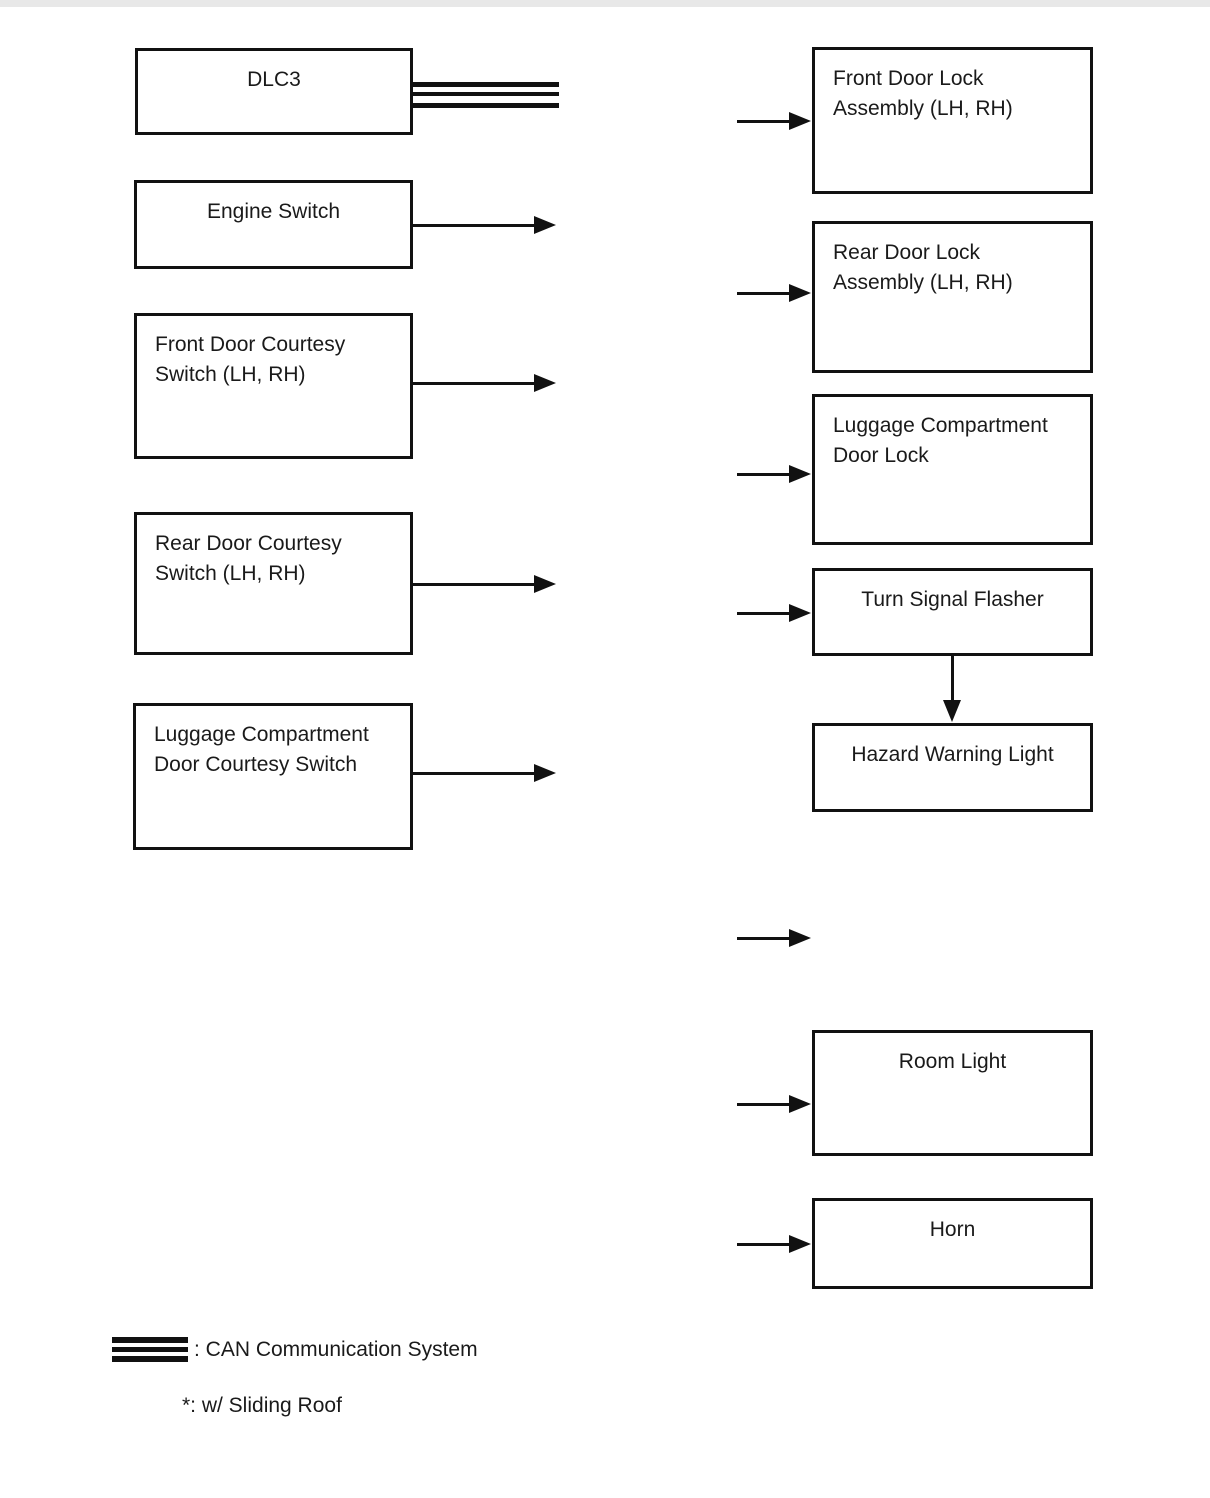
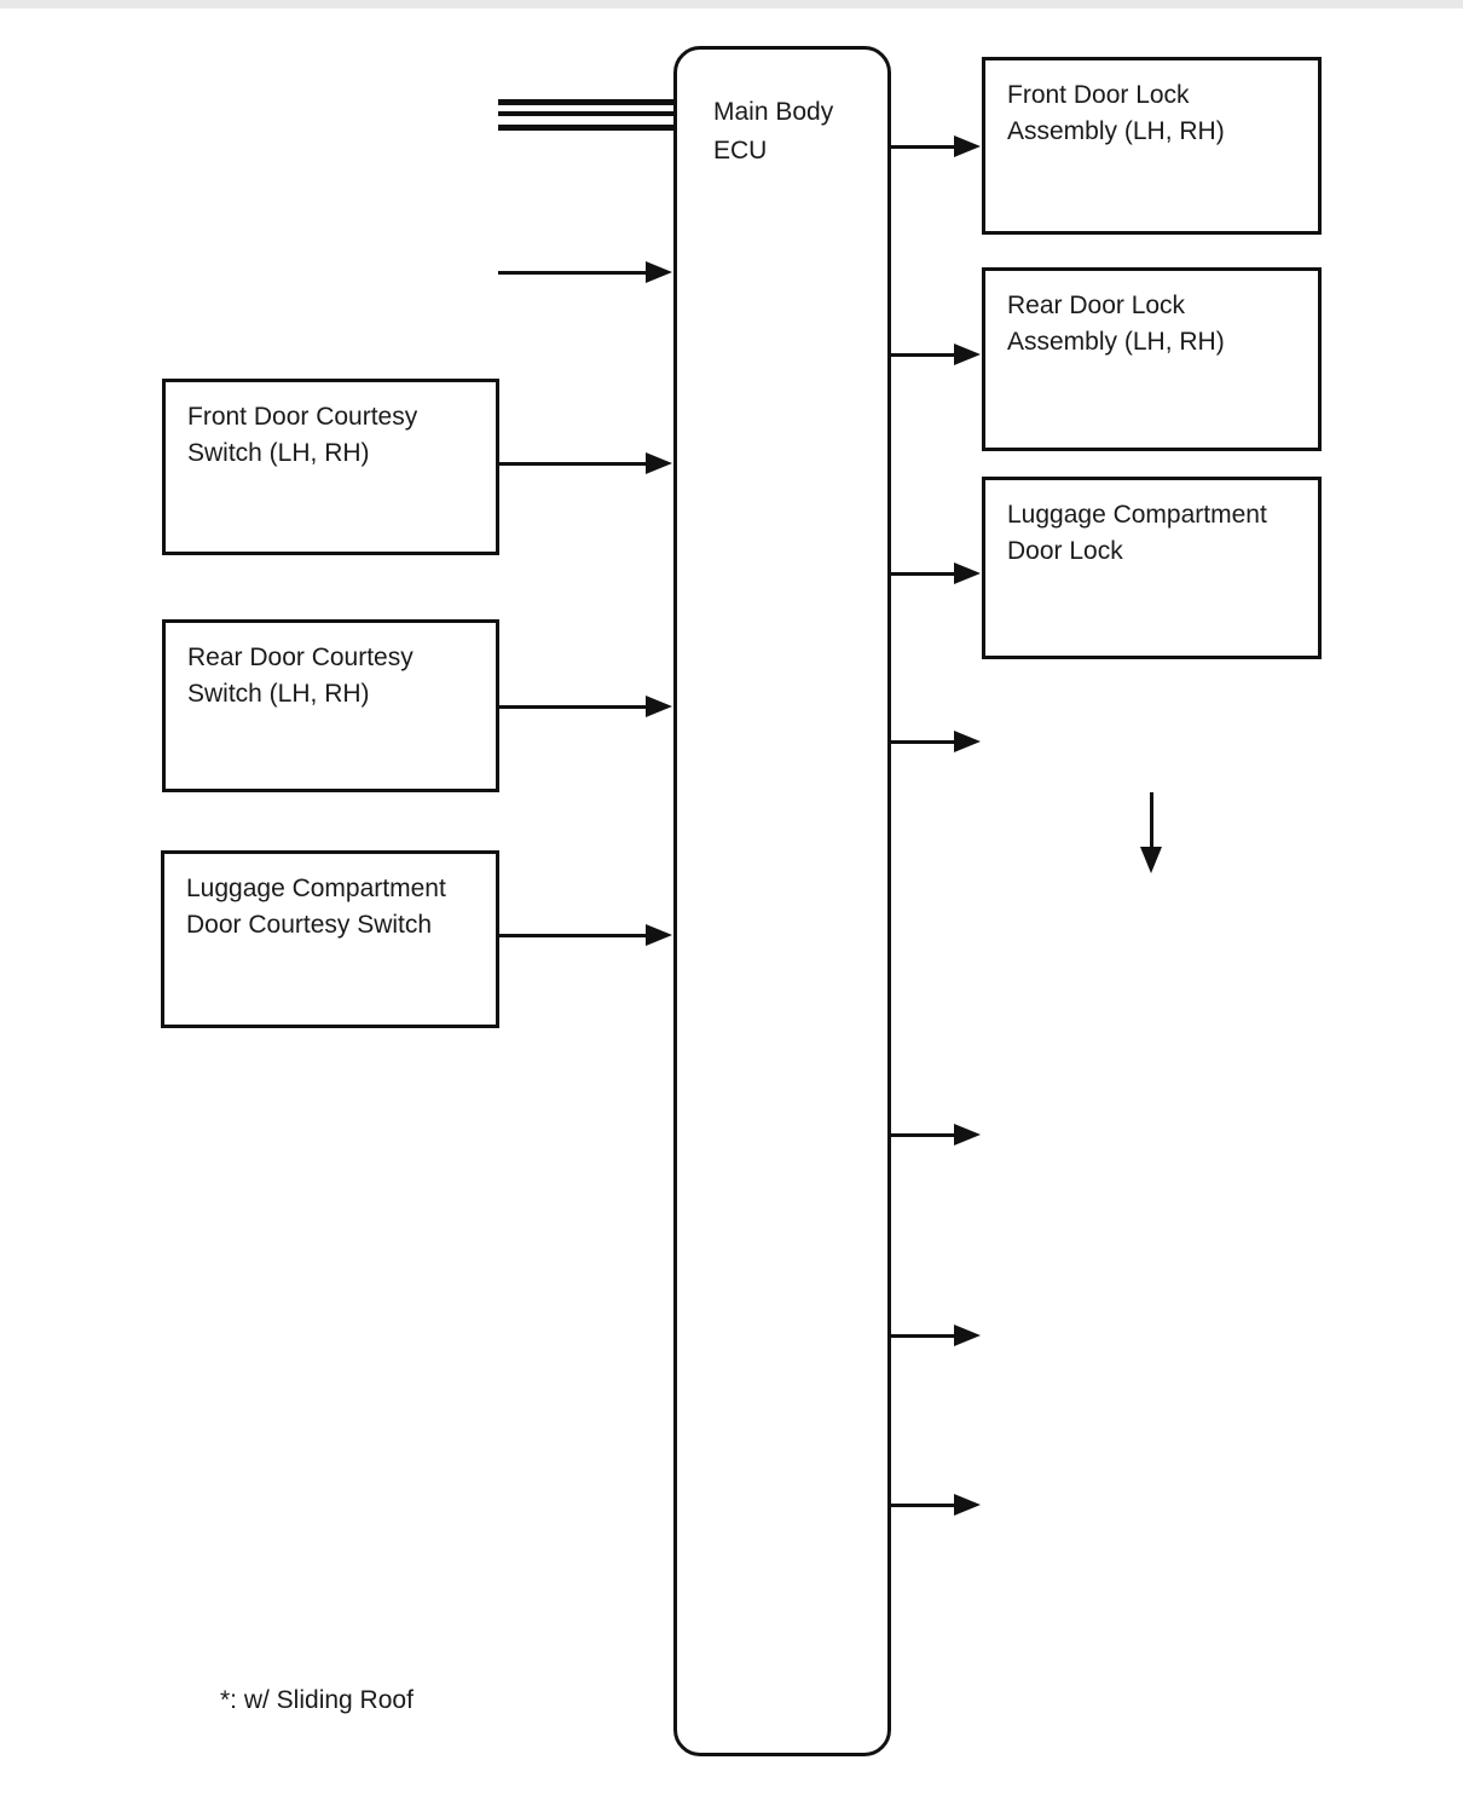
- DLC3
- Engine Switch
  Front Door Courtesy
  Switch (LH, RH)
  Rear Door Courtesy
  Switch (LH, RH)
  Luggage Compartment
  Door Courtesy Switch
+ Main Body
+ ECU
  Front Door Lock
  Assembly (LH, RH)
  Rear Door Lock
  Assembly (LH, RH)
  Luggage Compartment
  Door Lock
- Turn Signal Flasher
- Hazard Warning Light
- Room Light
- Horn
- : CAN Communication System
  *: w/ Sliding Roof
